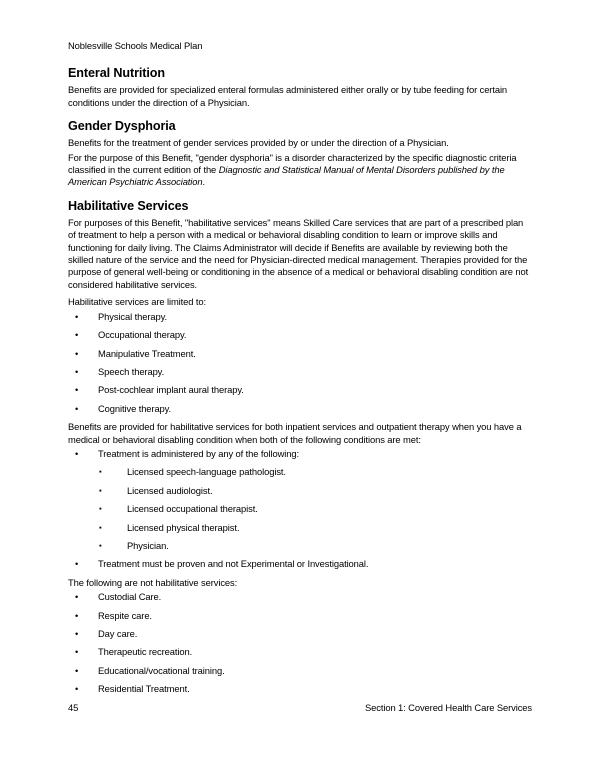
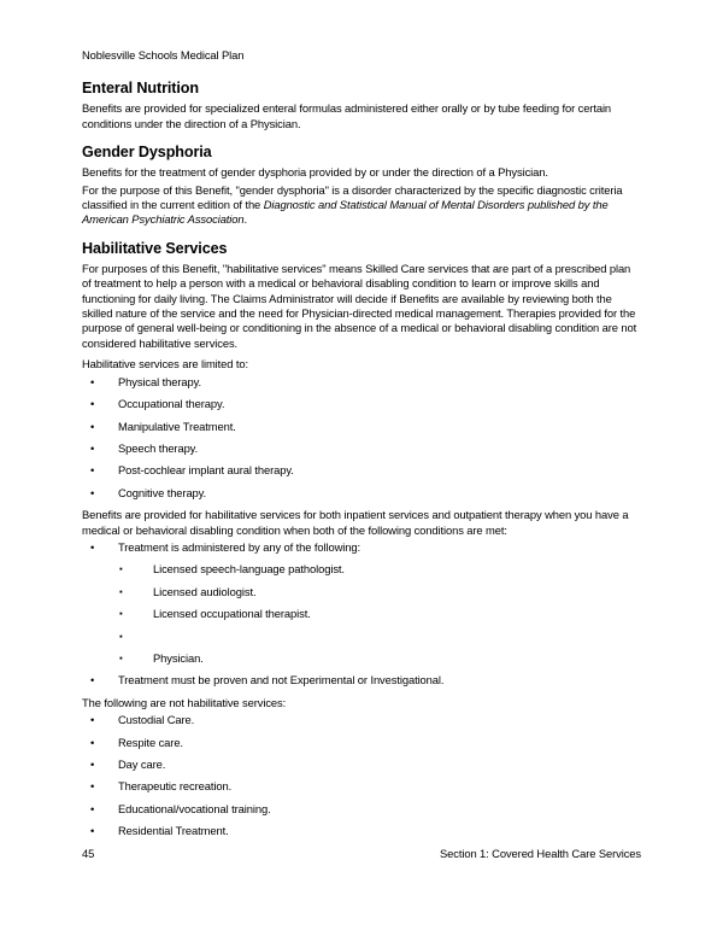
  Noblesville Schools Medical Plan
  Enteral Nutrition
  Benefits are provided for specialized enteral formulas administered either orally or by tube feeding for certain conditions under the direction of a Physician.
  Gender Dysphoria
- Benefits for the treatment of gender services provided by or under the direction of a Physician.
+ Benefits for the treatment of gender dysphoria provided by or under the direction of a Physician.
  For the purpose of this Benefit, "gender dysphoria" is a disorder characterized by the specific diagnostic criteria classified in the current edition of the Diagnostic and Statistical Manual of Mental Disorders published by the American Psychiatric Association.
  Habilitative Services
  For purposes of this Benefit, "habilitative services" means Skilled Care services that are part of a prescribed plan of treatment to help a person with a medical or behavioral disabling condition to learn or improve skills and functioning for daily living. The Claims Administrator will decide if Benefits are available by reviewing both the skilled nature of the service and the need for Physician-directed medical management. Therapies provided for the purpose of general well-being or conditioning in the absence of a medical or behavioral disabling condition are not considered habilitative services.
  Habilitative services are limited to:
  •
  Physical therapy.
  •
  Occupational therapy.
  •
  Manipulative Treatment.
  •
  Speech therapy.
  •
  Post-cochlear implant aural therapy.
  •
  Cognitive therapy.
  Benefits are provided for habilitative services for both inpatient services and outpatient therapy when you have a medical or behavioral disabling condition when both of the following conditions are met:
  •
  Treatment is administered by any of the following:
  ▪
  Licensed speech-language pathologist.
  ▪
  Licensed audiologist.
  ▪
  Licensed occupational therapist.
  ▪
- Licensed physical therapist.
  ▪
  Physician.
  •
  Treatment must be proven and not Experimental or Investigational.
  The following are not habilitative services:
  •
  Custodial Care.
  •
  Respite care.
  •
  Day care.
  •
  Therapeutic recreation.
  •
  Educational/vocational training.
  •
  Residential Treatment.
  45
  Section 1: Covered Health Care Services
